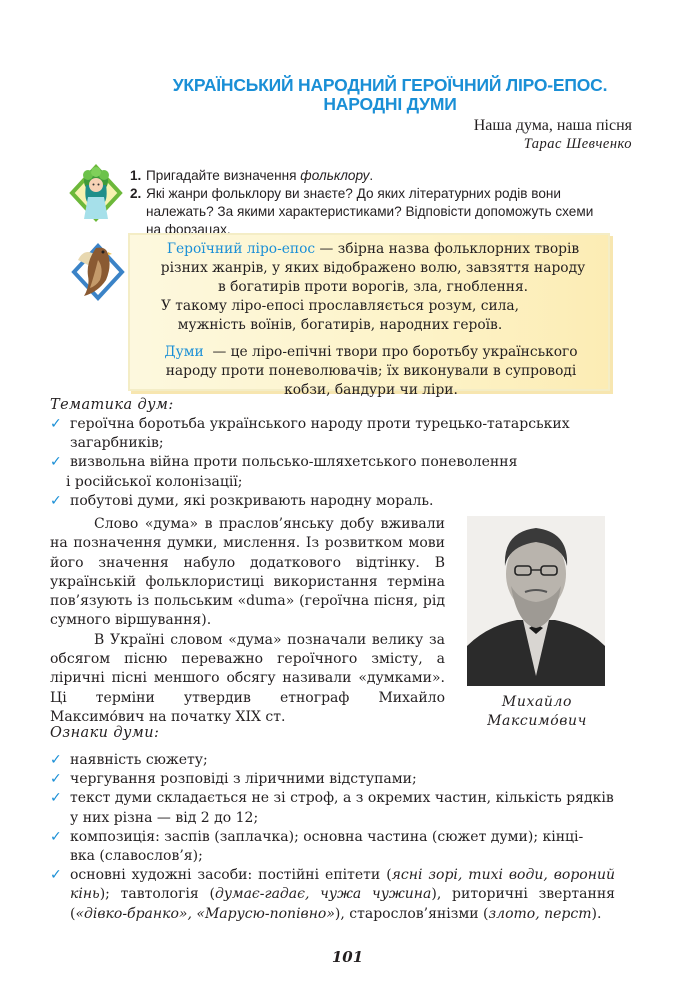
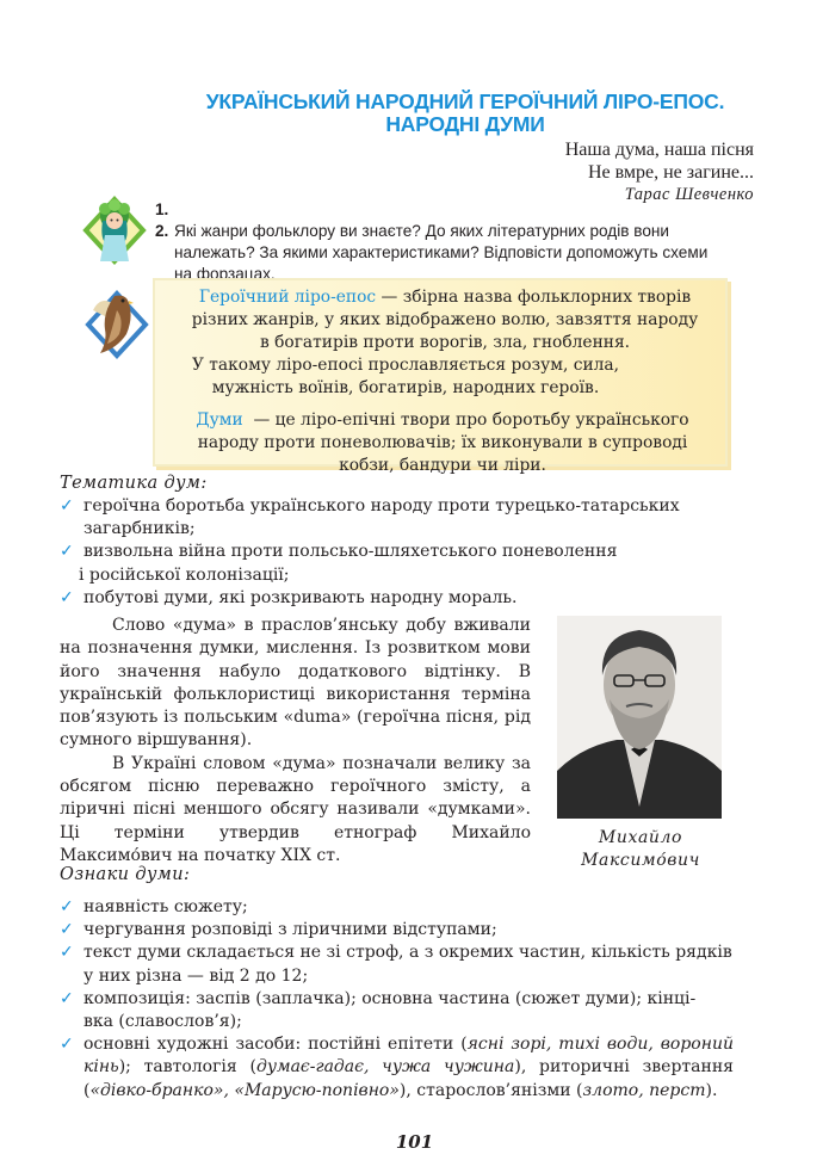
  УКРАЇНСЬКИЙ НАРОДНИЙ ГЕРОЇЧНИЙ ЛІРО-ЕПОС.
  НАРОДНІ ДУМИ
  Наша дума, наша пісня
+ Не вмре, не загине...
  Тарас Шевченко
  1.
- Пригадайте визначення фольклору.
  2.
  Які жанри фольклору ви знаєте? До яких літературних родів вони
  належать? За якими характеристиками? Відповісти допоможуть схеми
  на форзацах.
  Героїчний ліро-епос — збірна назва фольклорних творів
  різних жанрів, у яких відображено волю, завзяття народу
  в богатирів проти ворогів, зла, гноблення.
  У такому ліро-епосі прославляється розум, сила,
  мужність воїнів, богатирів, народних героїв.
  Думи — це ліро-епічні твори про боротьбу українського
  народу проти поневолювачів; їх виконували в супроводі
  кобзи, бандури чи ліри.
  Тематика дум:
  ✓
  героїчна боротьба українського народу проти турецько-татарських
  загарбників;
  ✓
  визвольна війна проти польсько-шляхетського поневолення
  і російської колонізації;
  ✓
  побутові думи, які розкривають народну мораль.
  Слово «дума» в праслов’янську добу вживали на позначення думки, мислення. Із розвитком мови його значення набуло додаткового відтінку. В українській фольклористиці використання терміна пов’язують із польським «duma» (героїчна пісня, рід сумного віршування).
  В Україні словом «дума» позначали велику за обсягом пісню переважно героїчного змісту, а ліричні пісні меншого обсягу називали «думками». Ці терміни утвердив етнограф Михайло Максимо́вич на початку XIX ст.
  Михайло
  Максимо́вич
  Ознаки думи:
  ✓
  наявність сюжету;
  ✓
  чергування розповіді з ліричними відступами;
  ✓
  текст думи складається не зі строф, а з окремих частин, кількість рядків
  у них різна — від 2 до 12;
  ✓
  композиція: заспів (заплачка); основна частина (сюжет думи); кінці-
  вка (славослов’я);
  ✓
  основні художні засоби: постійні епітети (ясні зорі, тихі води, вороний кінь); тавтологія (думає-гадає, чужа чужина), риторичні звертання («дівко-бранко», «Марусю-попівно»), старослов’янізми (злото, перст).
  101
